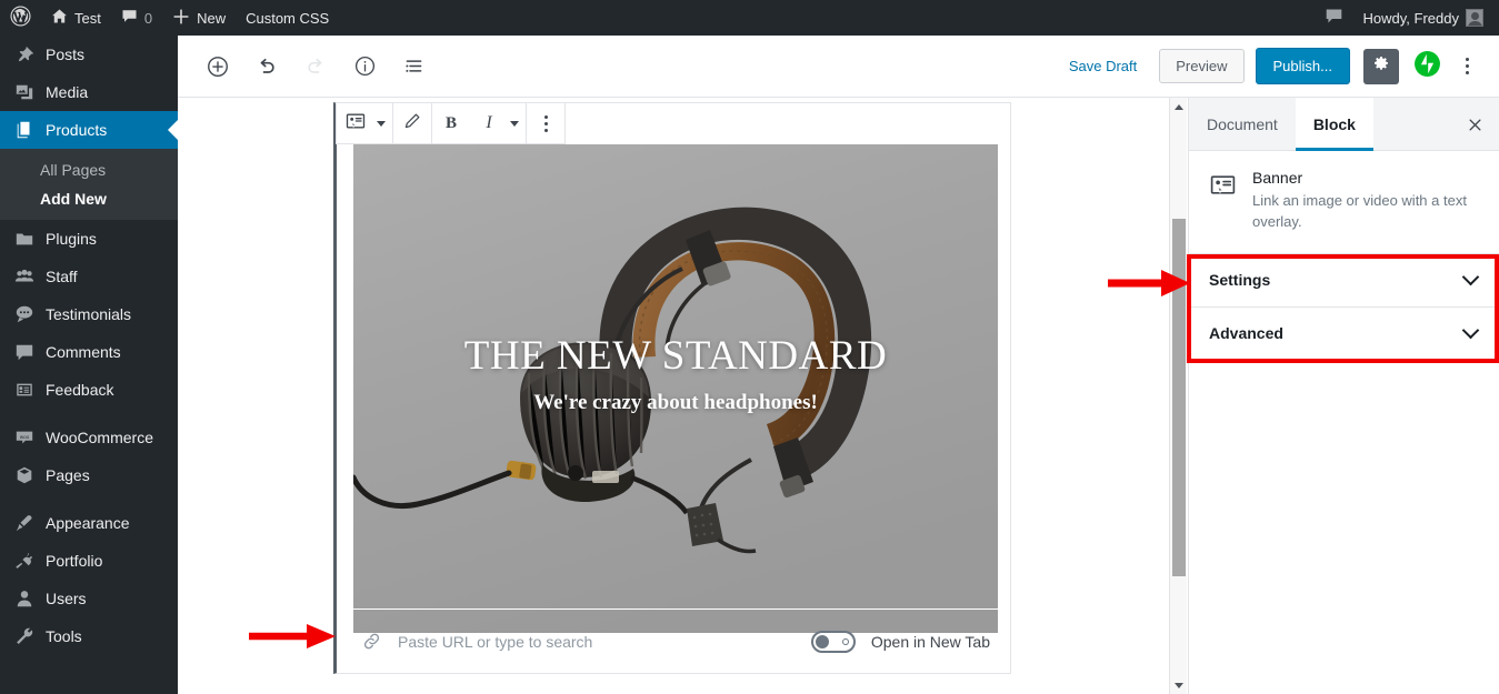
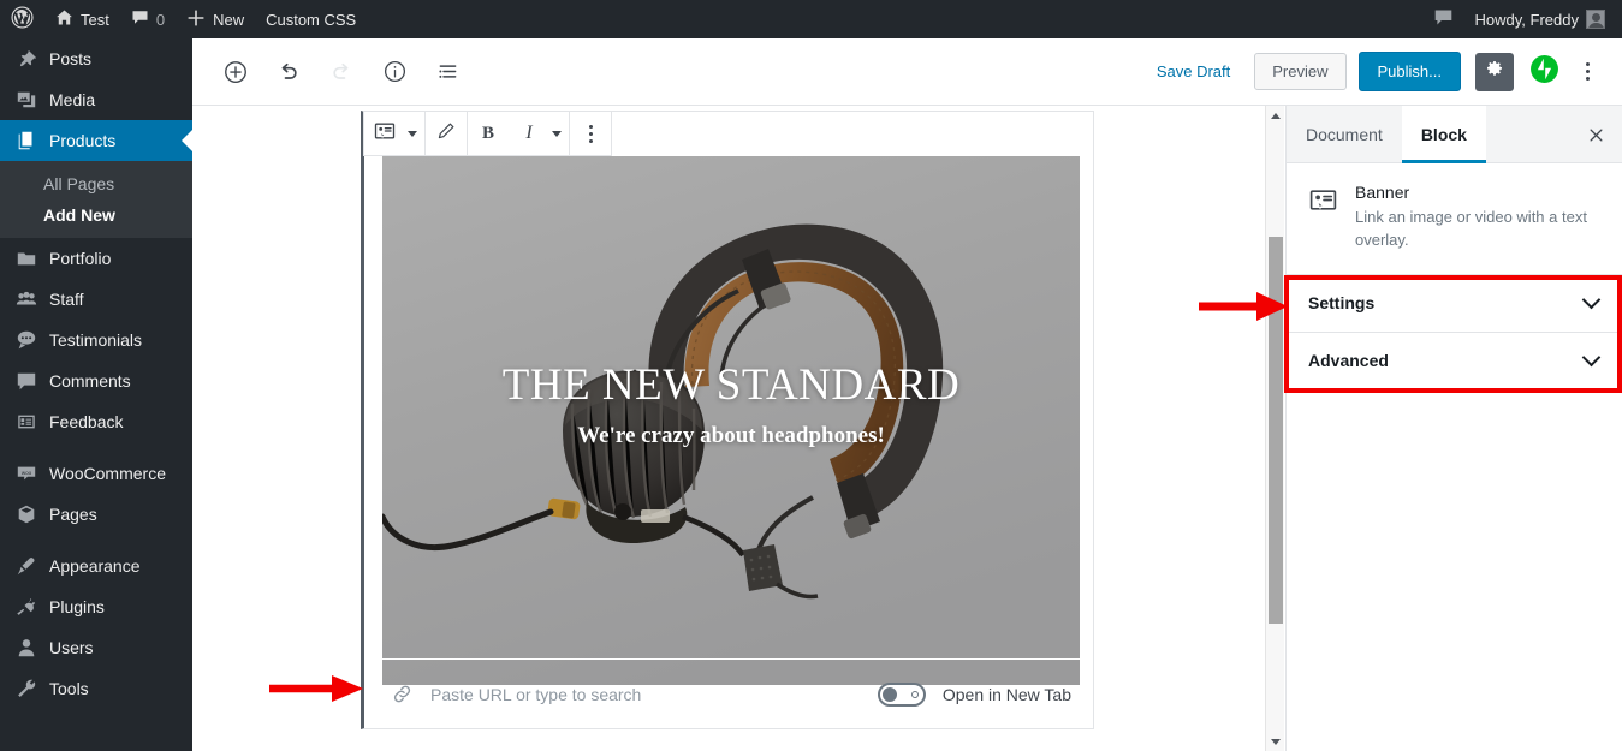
  Test
  0
  New
  Custom CSS
  Howdy, Freddy
  Posts
  Media
  Products
  All Pages
  Add New
- Plugins
+ Portfolio
  Staff
  Testimonials
  Comments
  Feedback
  WooCommerce
  Pages
  Appearance
- Portfolio
+ Plugins
  Users
  Tools
  Save Draft
  Preview
  Publish...
  B
  I
  THE NEW STANDARD
  We're crazy about headphones!
  Paste URL or type to search
  Open in New Tab
  Document
  Block
  Banner
  Link an image or video with a text overlay.
  Settings
  Advanced
